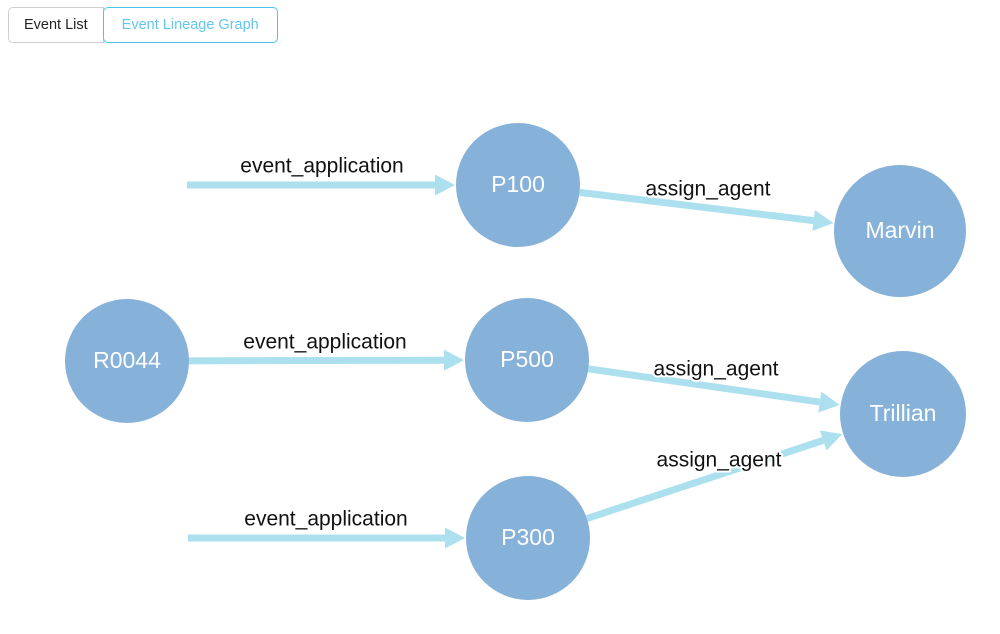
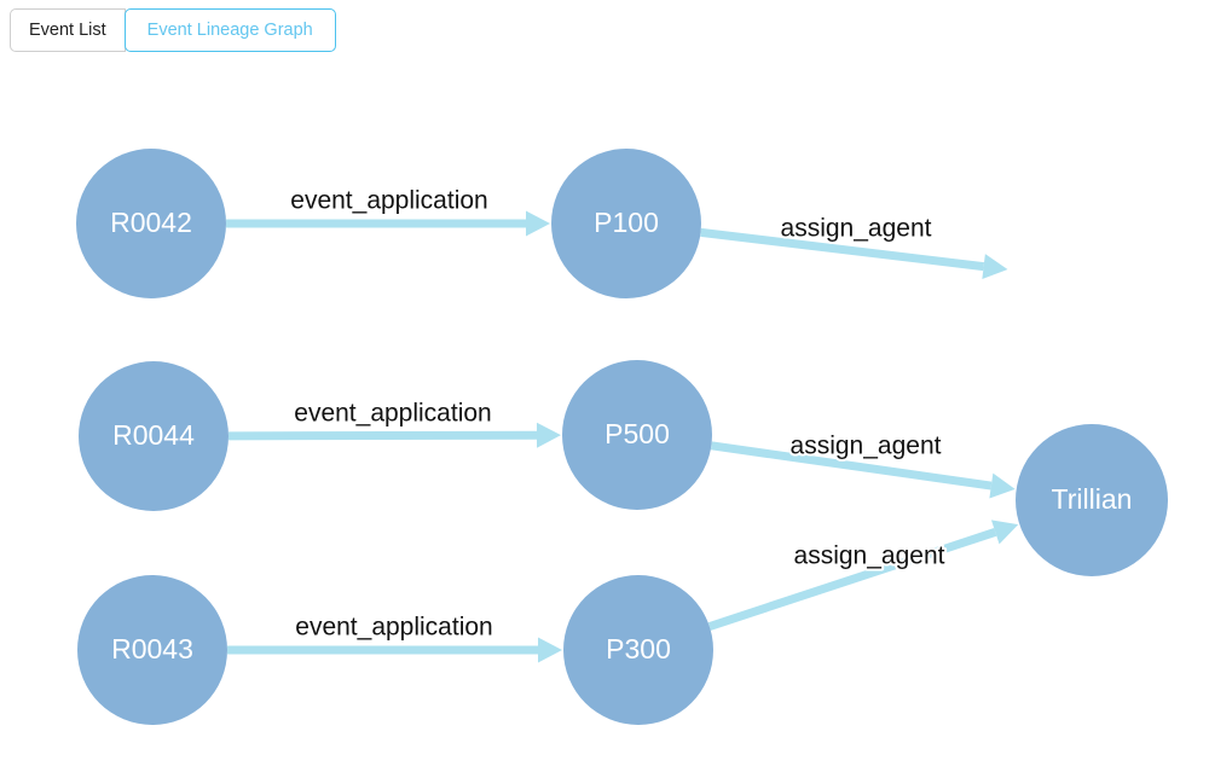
  Event List
  Event Lineage Graph
+ R0042
  P100
- Marvin
  R0044
  P500
  Trillian
+ R0043
  P300
  event_application
  assign_agent
  event_application
  assign_agent
  event_application
  assign_agent
